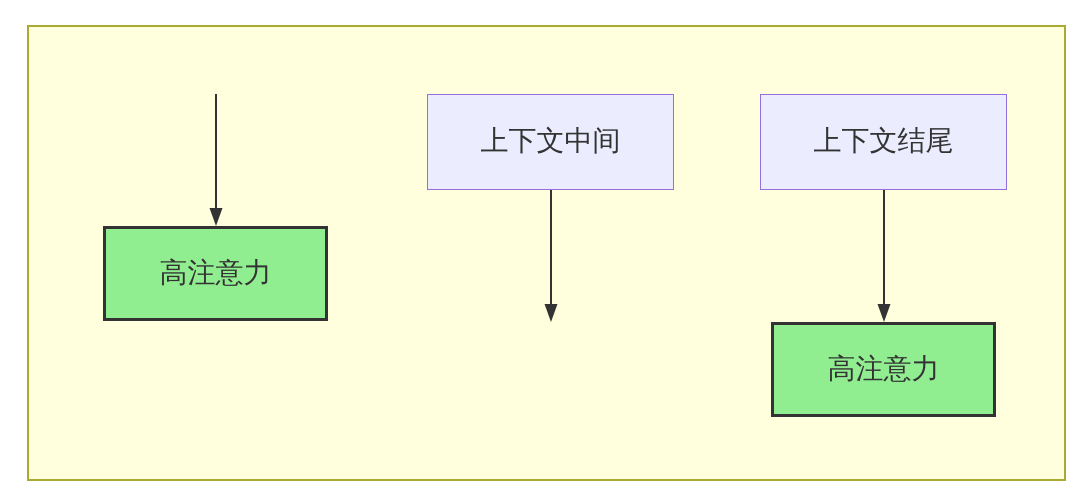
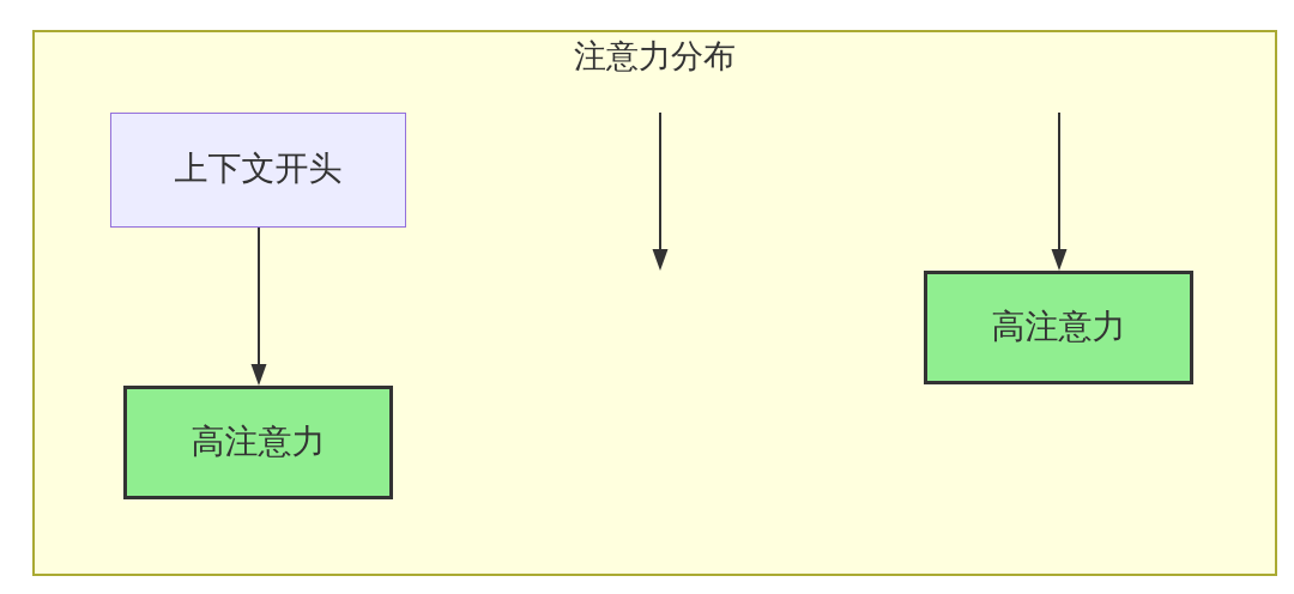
+ 注意力分布
+ 上下文开头
  高注意力
- 上下文中间
- 上下文结尾
  高注意力
